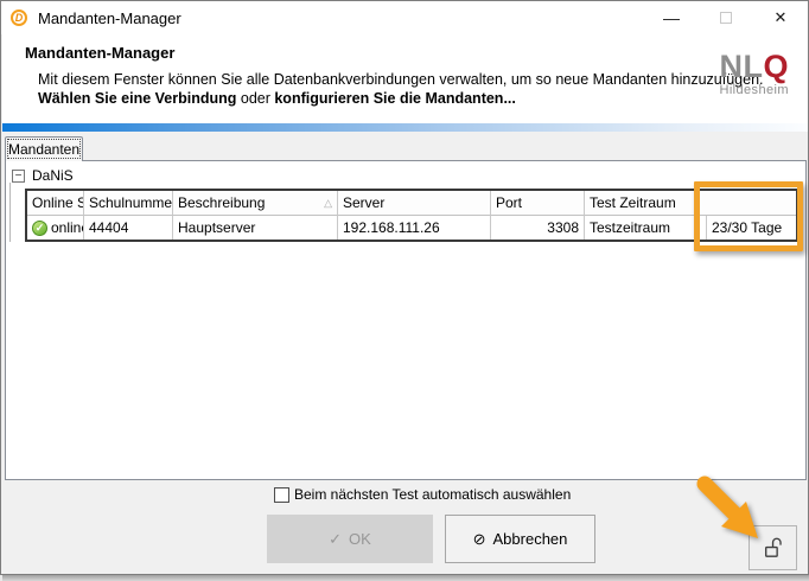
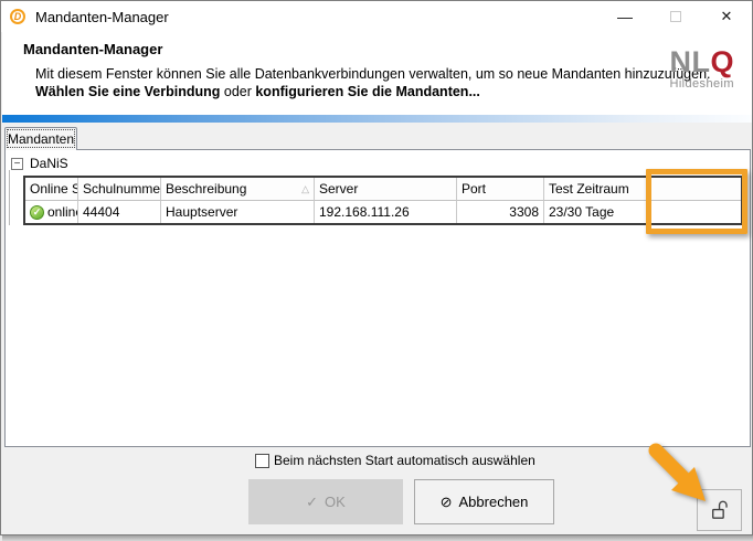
  D
  Mandanten-Manager
  —
  ✕
  Mandanten-Manager
  Mit diesem Fenster können Sie alle Datenbankverbindungen verwalten, um so neue Mandanten hinzuzufügen.
  Wählen Sie eine Verbindung oder konfigurieren Sie die Mandanten...
  NLQ
  Hildesheim
  Mandanten
  −
  DaNiS
  Online S
  Schulnumme
  Beschreibung
  △
  Server
  Port
  Test Zeitraum
  ✓
  onlin
  44404
  Hauptserver
  192.168.111.26
  3308
- Testzeitraum
  23/30 Tage
- Beim nächsten Test automatisch auswählen
+ Beim nächsten Start automatisch auswählen
  ✓ OK
  ⊘ Abbrechen
